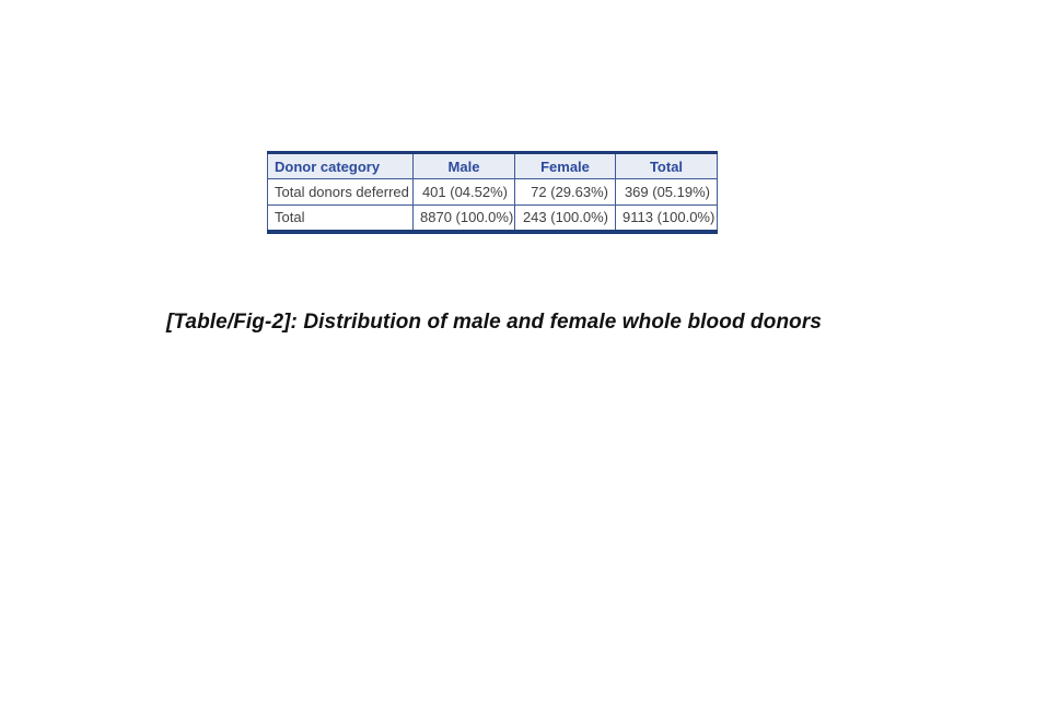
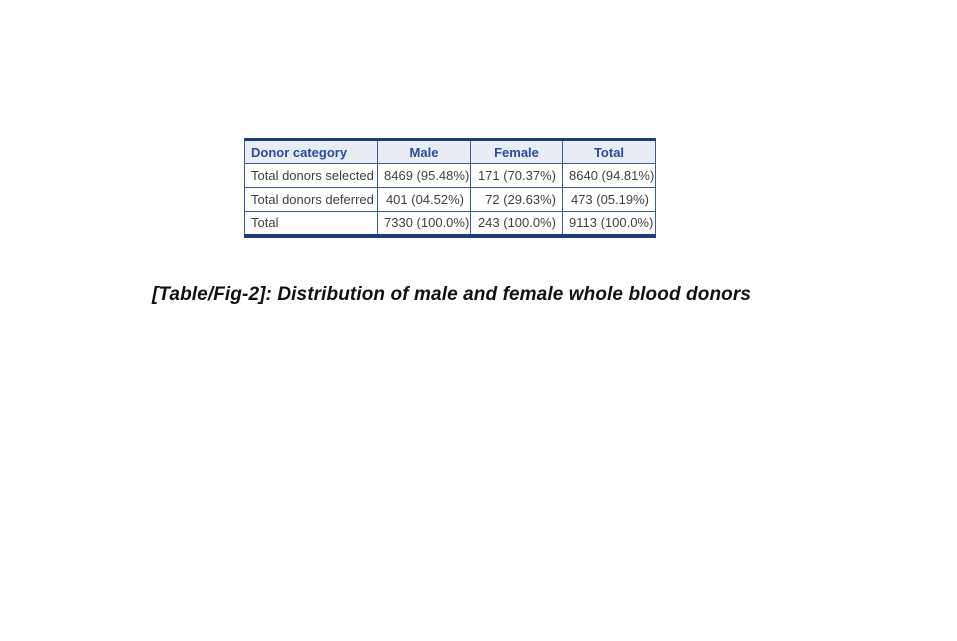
  Donor category	Male	Female	Total
+ Total donors selected	8469 (95.48%)	171 (70.37%)	8640 (94.81%)
- Total donors deferred	401 (04.52%)	72 (29.63%)	369 (05.19%)
+ Total donors deferred	401 (04.52%)	72 (29.63%)	473 (05.19%)
- Total	8870 (100.0%)	243 (100.0%)	9113 (100.0%)
+ Total	7330 (100.0%)	243 (100.0%)	9113 (100.0%)
  [Table/Fig-2]: Distribution of male and female whole blood donors
